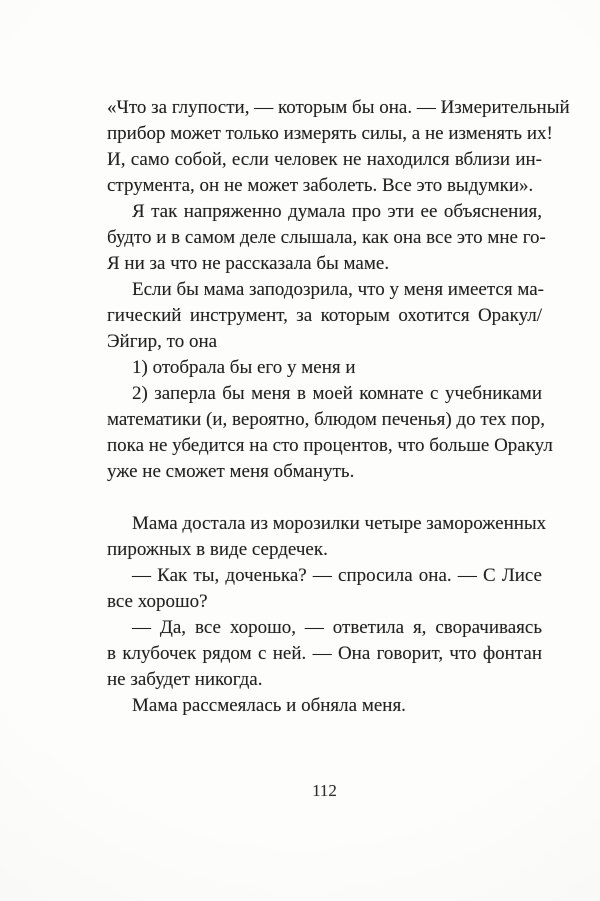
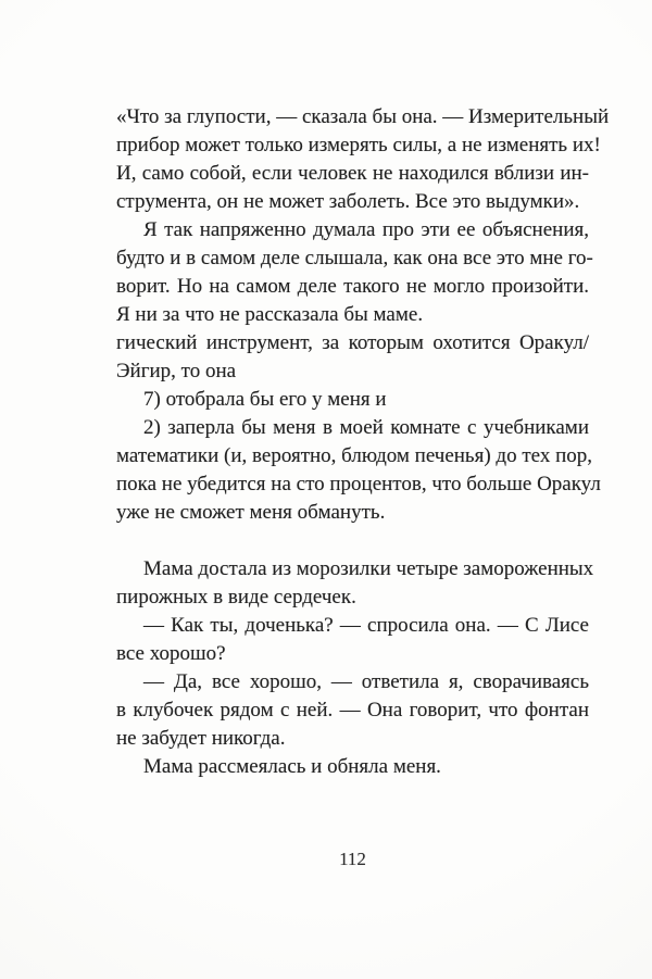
- «Что за глупости, — которым бы она. — Измерительный
+ «Что за глупости, — сказала бы она. — Измерительный
  прибор может только измерять силы, а не изменять их!
  И, само собой, если человек не находился вблизи ин-
  струмента, он не может заболеть. Все это выдумки».
  Я так напряженно думала про эти ее объяснения,
  будто и в самом деле слышала, как она все это мне го-
+ ворит. Но на самом деле такого не могло произойти.
  Я ни за что не рассказала бы маме.
- Если бы мама заподозрила, что у меня имеется ма-
  гический инструмент, за которым охотится Оракул/
  Эйгир, то она
- 1) отобрала бы его у меня и
+ 7) отобрала бы его у меня и
  2) заперла бы меня в моей комнате с учебниками
  математики (и, вероятно, блюдом печенья) до тех пор,
  пока не убедится на сто процентов, что больше Оракул
  уже не сможет меня обмануть.
  Мама достала из морозилки четыре замороженных
  пирожных в виде сердечек.
  — Как ты, доченька? — спросила она. — С Лисе
  все хорошо?
  — Да, все хорошо, — ответила я, сворачиваясь
  в клубочек рядом с ней. — Она говорит, что фонтан
  не забудет никогда.
  Мама рассмеялась и обняла меня.
  112
